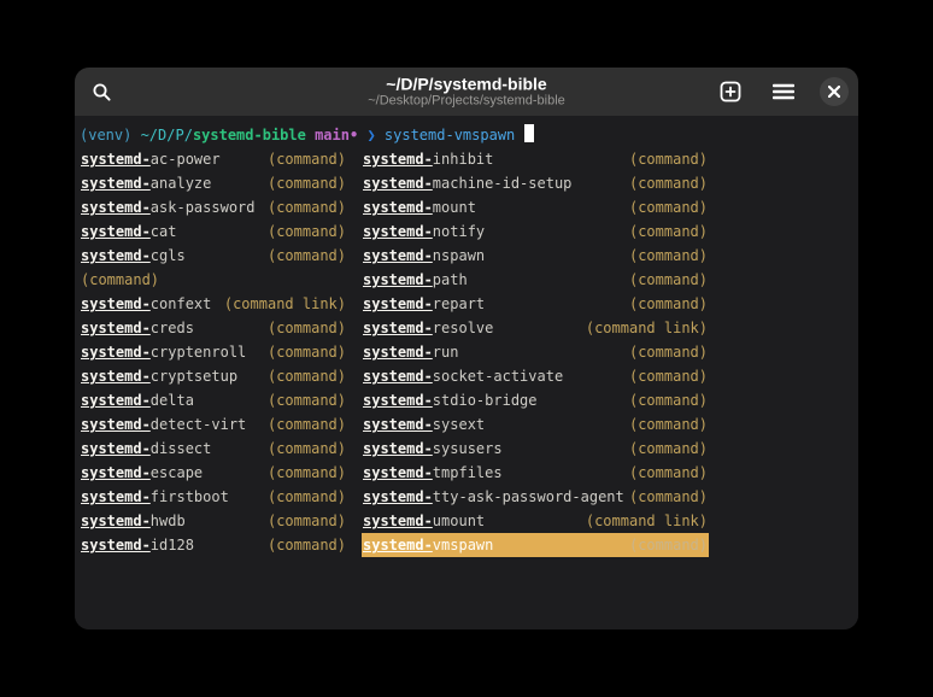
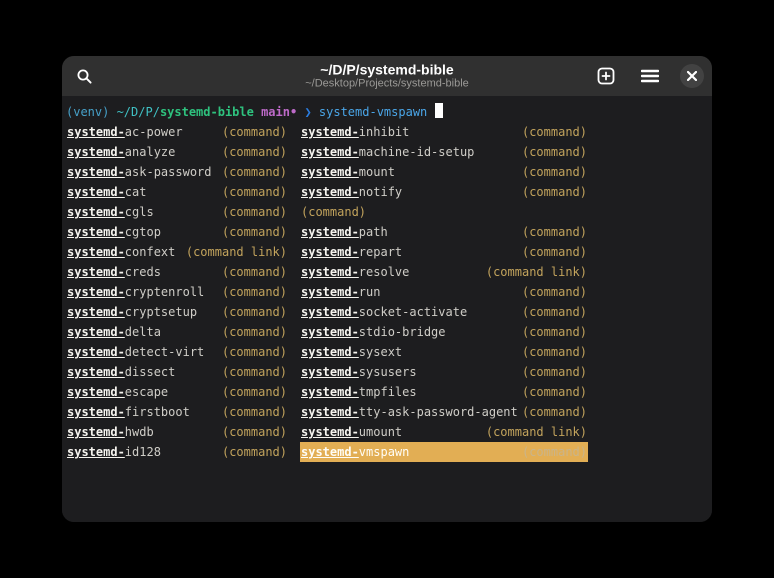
  ~/D/P/systemd-bible
  ~/Desktop/Projects/systemd-bible
  (venv) ~/D/P/systemd-bible main• ❯ systemd-vmspawn
  systemd-ac-power
  (command)
  systemd-analyze
  (command)
  systemd-ask-password
  (command)
  systemd-cat
  (command)
  systemd-cgls
  (command)
+ systemd-cgtop
  (command)
  systemd-confext
  (command link)
  systemd-creds
  (command)
  systemd-cryptenroll
  (command)
  systemd-cryptsetup
  (command)
  systemd-delta
  (command)
  systemd-detect-virt
  (command)
  systemd-dissect
  (command)
  systemd-escape
  (command)
  systemd-firstboot
  (command)
  systemd-hwdb
  (command)
  systemd-id128
  (command)
  systemd-inhibit
  (command)
  systemd-machine-id-setup
  (command)
  systemd-mount
  (command)
  systemd-notify
  (command)
- systemd-nspawn
  (command)
  systemd-path
  (command)
  systemd-repart
  (command)
  systemd-resolve
  (command link)
  systemd-run
  (command)
  systemd-socket-activate
  (command)
  systemd-stdio-bridge
  (command)
  systemd-sysext
  (command)
  systemd-sysusers
  (command)
  systemd-tmpfiles
  (command)
  systemd-tty-ask-password-agent
  (command)
  systemd-umount
  (command link)
  systemd-vmspawn
  (command)
